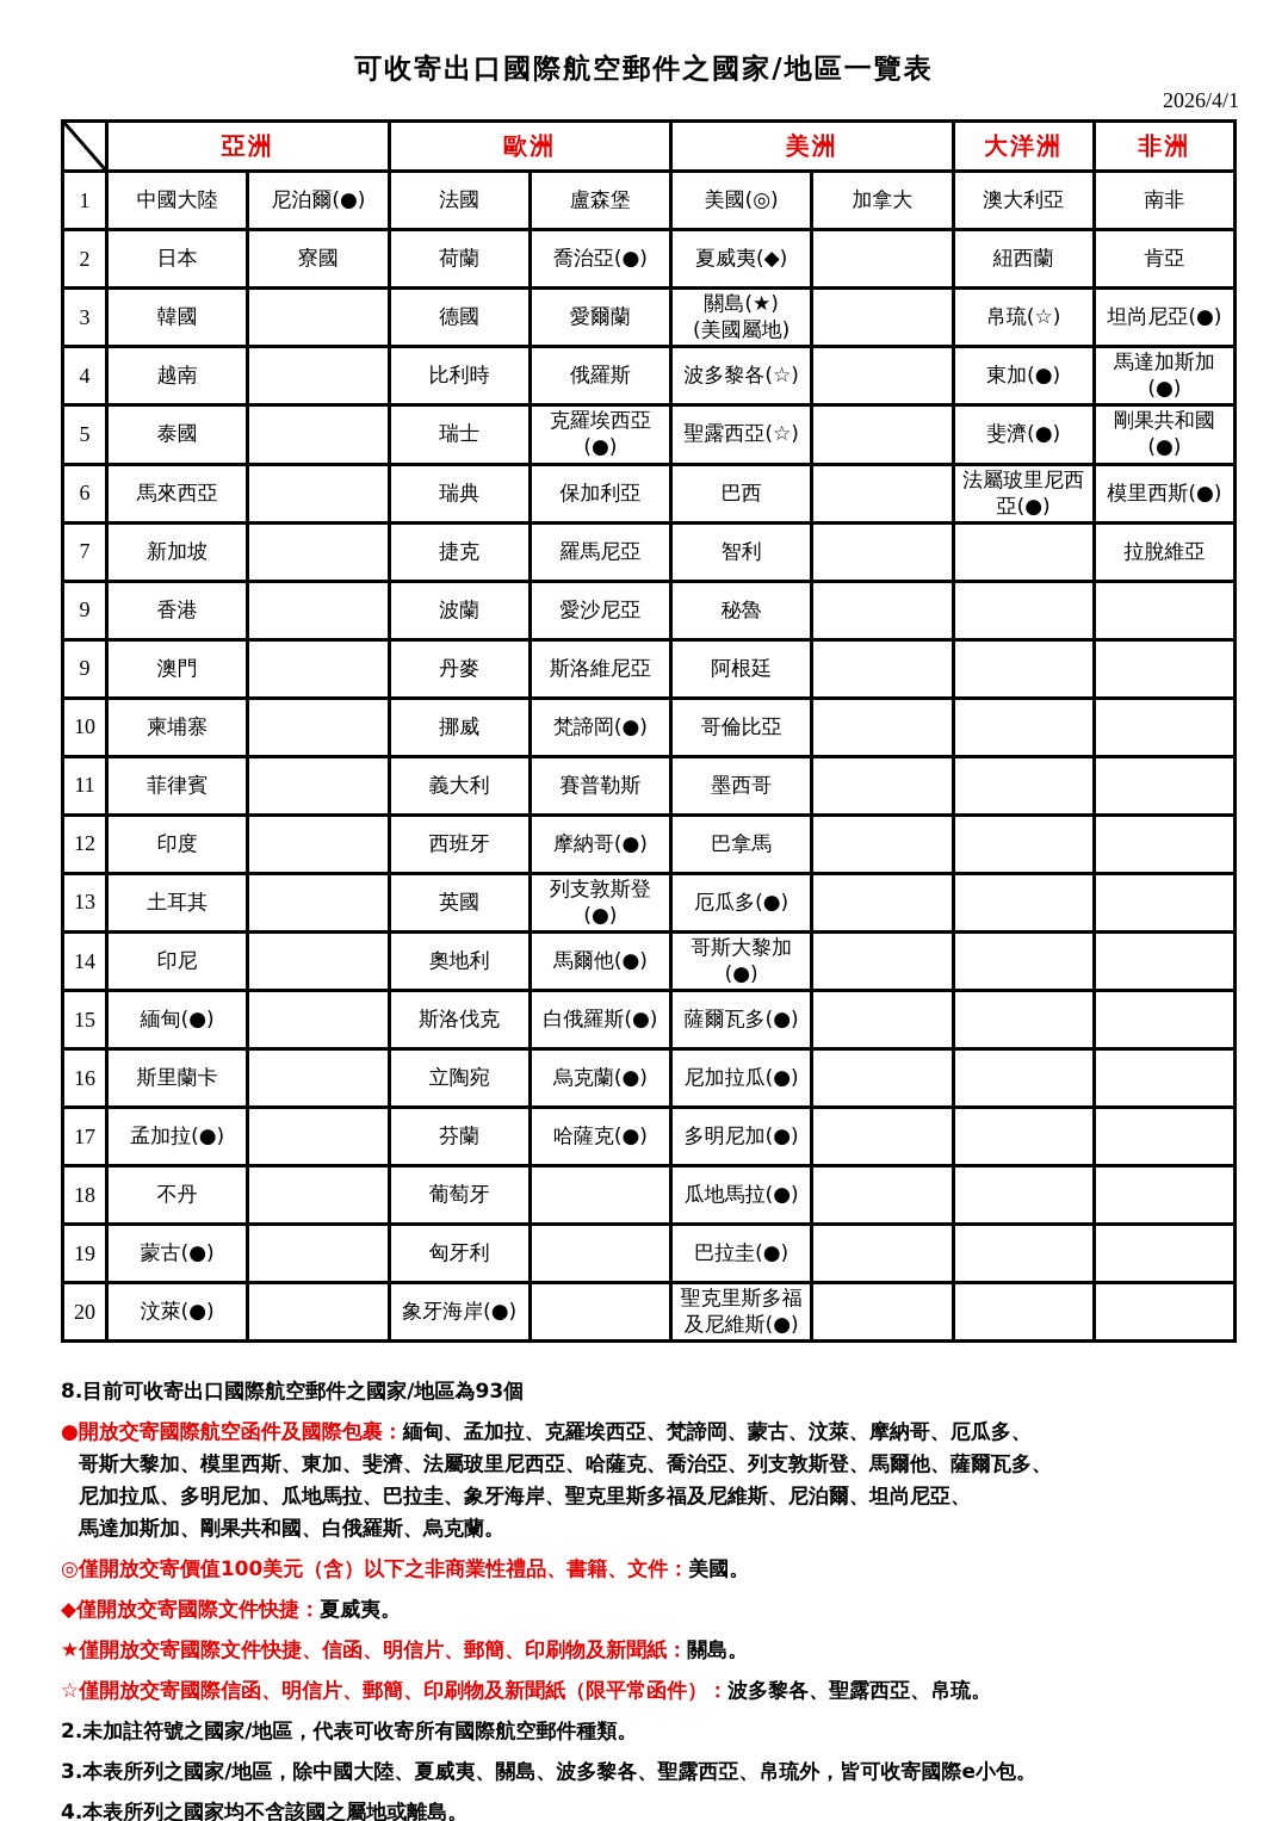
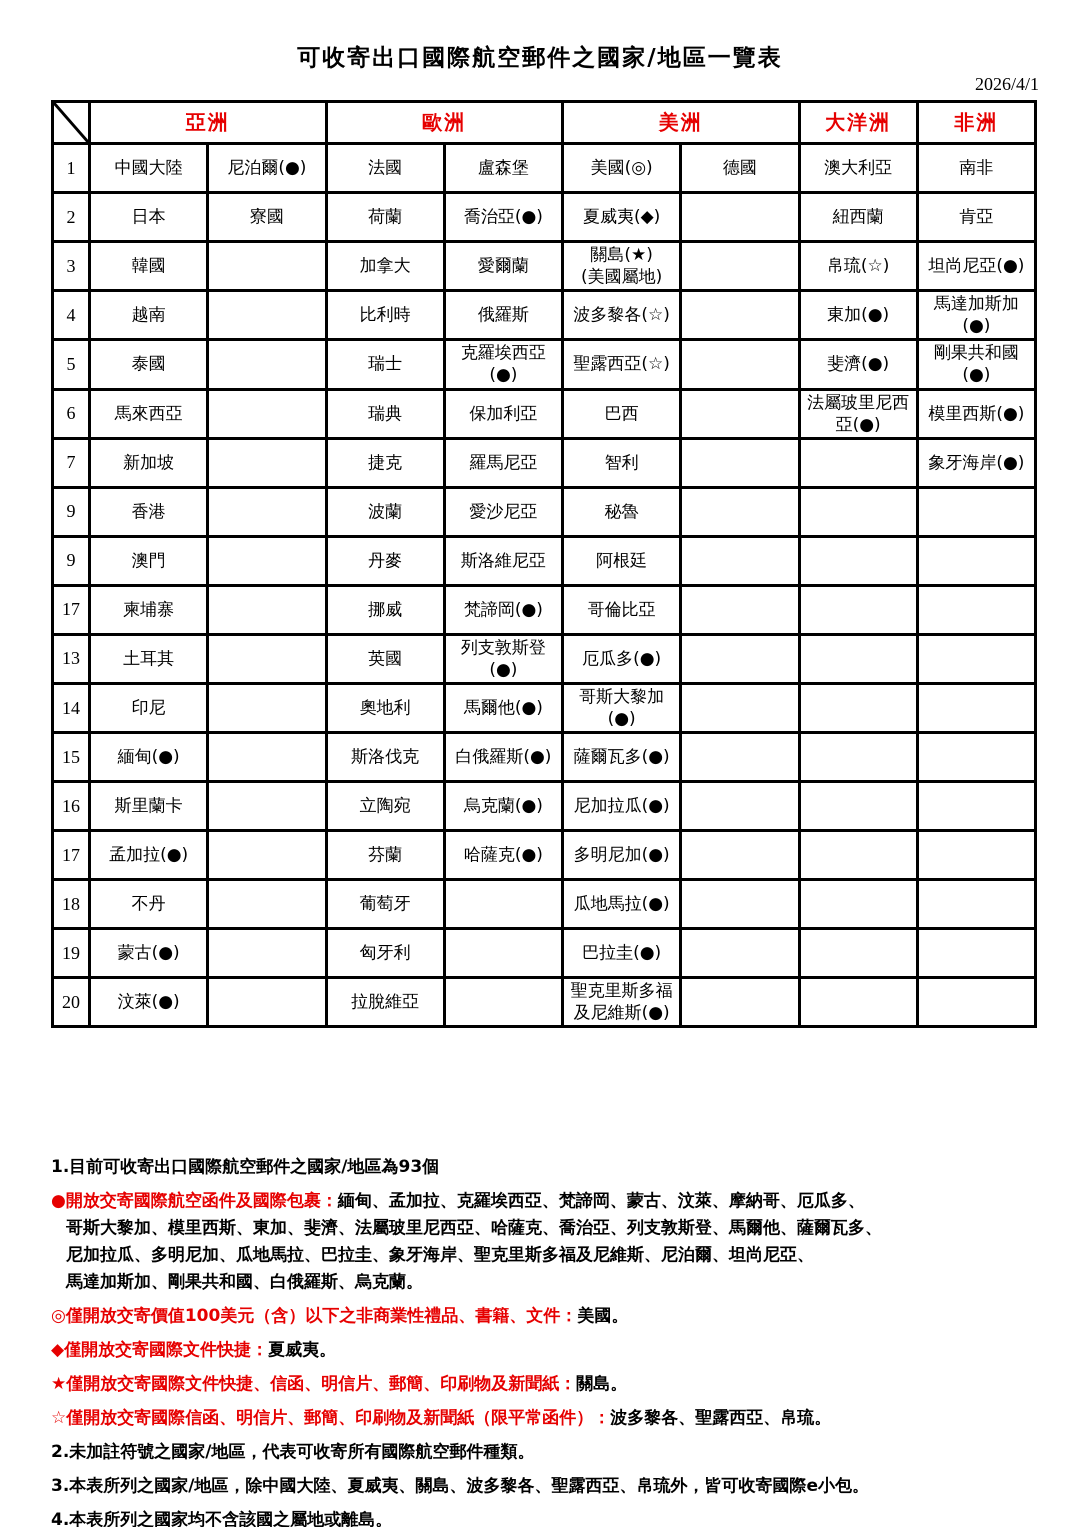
  可收寄出口國際航空郵件之國家/地區一覽表
  2026/4/1
  	亞洲	歐洲	美洲	大洋洲	非洲
- 1	中國大陸	尼泊爾(●)	法國	盧森堡	美國(◎)	加拿大	澳大利亞	南非
+ 1	中國大陸	尼泊爾(●)	法國	盧森堡	美國(◎)	德國	澳大利亞	南非
  2	日本	寮國	荷蘭	喬治亞(●)	夏威夷(◆)		紐西蘭	肯亞
- 3	韓國		德國	愛爾蘭	關島(★) (美國屬地)		帛琉(☆)	坦尚尼亞(●)
+ 3	韓國		加拿大	愛爾蘭	關島(★) (美國屬地)		帛琉(☆)	坦尚尼亞(●)
  4	越南		比利時	俄羅斯	波多黎各(☆)		東加(●)	馬達加斯加(●)
  5	泰國		瑞士	克羅埃西亞(●)	聖露西亞(☆)		斐濟(●)	剛果共和國(●)
  6	馬來西亞		瑞典	保加利亞	巴西		法屬玻里尼西亞(●)	模里西斯(●)
- 7	新加坡		捷克	羅馬尼亞	智利			拉脫維亞
+ 7	新加坡		捷克	羅馬尼亞	智利			象牙海岸(●)
  9	香港		波蘭	愛沙尼亞	秘魯
  9	澳門		丹麥	斯洛維尼亞	阿根廷
- 10	柬埔寨		挪威	梵諦岡(●)	哥倫比亞
+ 17	柬埔寨		挪威	梵諦岡(●)	哥倫比亞
- 11	菲律賓		義大利	賽普勒斯	墨西哥
- 12	印度		西班牙	摩納哥(●)	巴拿馬
  13	土耳其		英國	列支敦斯登(●)	厄瓜多(●)
  14	印尼		奧地利	馬爾他(●)	哥斯大黎加(●)
  15	緬甸(●)		斯洛伐克	白俄羅斯(●)	薩爾瓦多(●)
  16	斯里蘭卡		立陶宛	烏克蘭(●)	尼加拉瓜(●)
  17	孟加拉(●)		芬蘭	哈薩克(●)	多明尼加(●)
  18	不丹		葡萄牙		瓜地馬拉(●)
  19	蒙古(●)		匈牙利		巴拉圭(●)
- 20	汶萊(●)		象牙海岸(●)		聖克里斯多福及尼維斯(●)
+ 20	汶萊(●)		拉脫維亞		聖克里斯多福及尼維斯(●)
- 8.目前可收寄出口國際航空郵件之國家/地區為93個
+ 1.目前可收寄出口國際航空郵件之國家/地區為93個
  ●開放交寄國際航空函件及國際包裹：緬甸、孟加拉、克羅埃西亞、梵諦岡、蒙古、汶萊、摩納哥、厄瓜多、
  哥斯大黎加、模里西斯、東加、斐濟、法屬玻里尼西亞、哈薩克、喬治亞、列支敦斯登、馬爾他、薩爾瓦多、
  尼加拉瓜、多明尼加、瓜地馬拉、巴拉圭、象牙海岸、聖克里斯多福及尼維斯、尼泊爾、坦尚尼亞、
  馬達加斯加、剛果共和國、白俄羅斯、烏克蘭。
  ◎僅開放交寄價值100美元（含）以下之非商業性禮品、書籍、文件：美國。
  ◆僅開放交寄國際文件快捷：夏威夷。
  ★僅開放交寄國際文件快捷、信函、明信片、郵簡、印刷物及新聞紙：關島。
  ☆僅開放交寄國際信函、明信片、郵簡、印刷物及新聞紙（限平常函件）：波多黎各、聖露西亞、帛琉。
  2.未加註符號之國家/地區，代表可收寄所有國際航空郵件種類。
  3.本表所列之國家/地區，除中國大陸、夏威夷、關島、波多黎各、聖露西亞、帛琉外，皆可收寄國際e小包。
  4.本表所列之國家均不含該國之屬地或離島。
